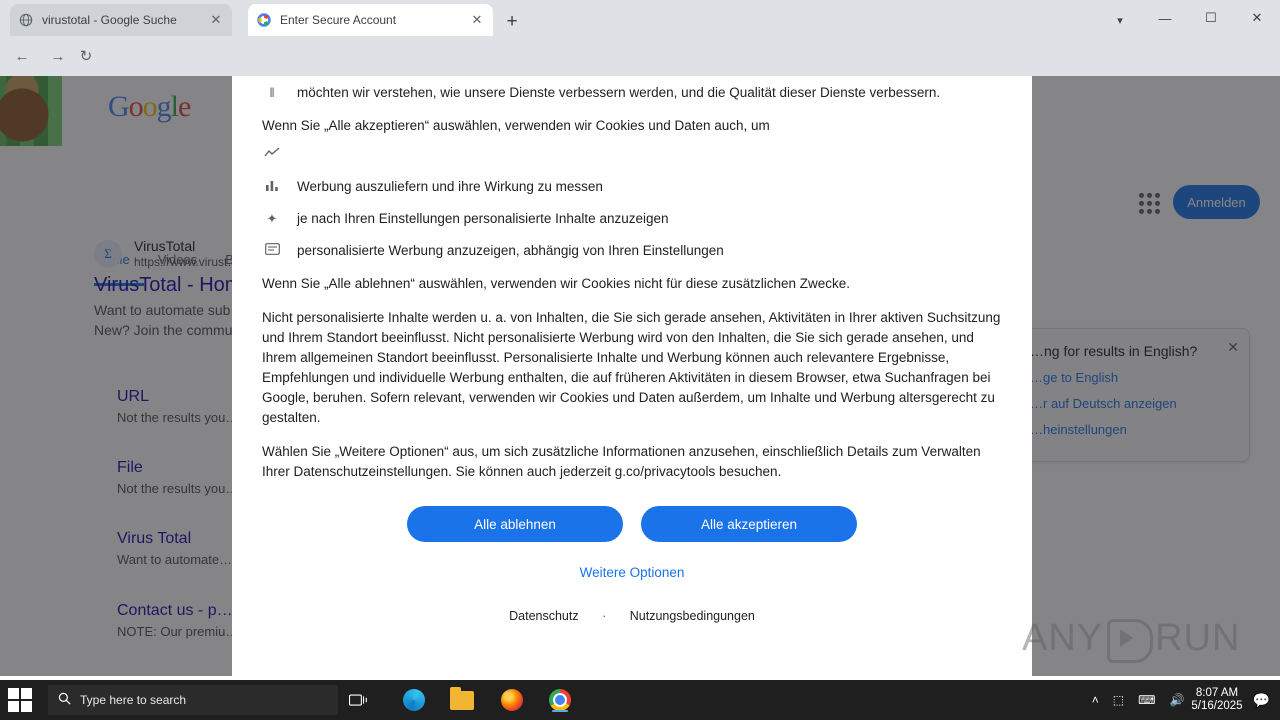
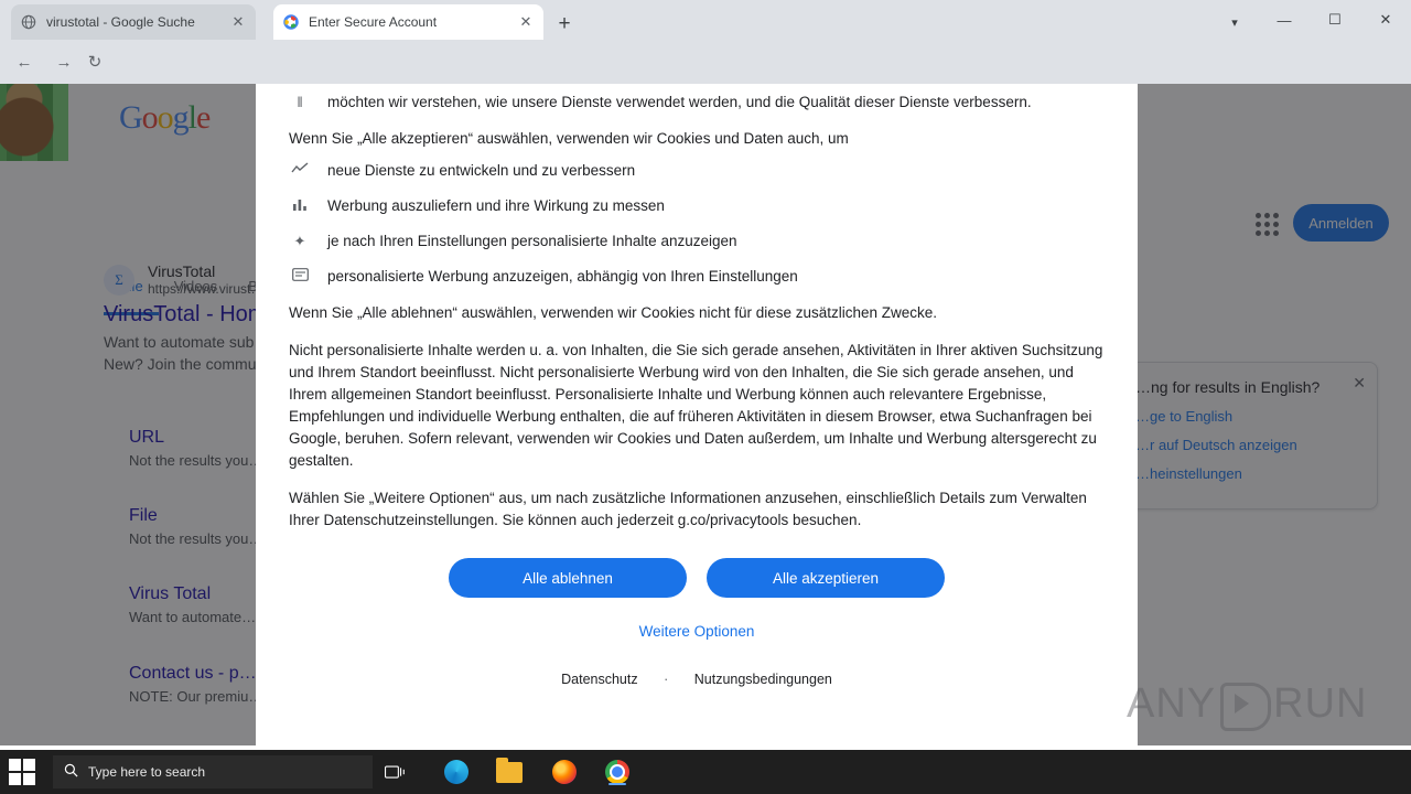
  virustotal - Google Suche
  ✕
  Enter Secure Account
  ✕
  +
  ▾
  —
  ☐
  ✕
  ←
  →
  ↻
  Google
  Anmelden
  Videos
  Σ
  VirusTotal
  https://www.virust
  VirusTotal - Ho
  Want to automate sub
  New? Join the commu
  URL
  Not the results you
  File
  Not the results you
  Virus Total
  Want to automate…
  Contact us - p…
  NOTE: Our premiu
  ✕
  …ng for results in English?
  …ge to English
  …r auf Deutsch anzeigen
  …heinstellungen
  ‖
- möchten wir verstehen, wie unsere Dienste verbessern werden, und die Qualität dieser Dienste verbessern.
+ möchten wir verstehen, wie unsere Dienste verwendet werden, und die Qualität dieser Dienste verbessern.
  Wenn Sie „Alle akzeptieren“ auswählen, verwenden wir Cookies und Daten auch, um
+ neue Dienste zu entwickeln und zu verbessern
  Werbung auszuliefern und ihre Wirkung zu messen
  ✦
  je nach Ihren Einstellungen personalisierte Inhalte anzuzeigen
  personalisierte Werbung anzuzeigen, abhängig von Ihren Einstellungen
  Wenn Sie „Alle ablehnen“ auswählen, verwenden wir Cookies nicht für diese zusätzlichen Zwecke.
  Nicht personalisierte Inhalte werden u. a. von Inhalten, die Sie sich gerade ansehen, Aktivitäten in Ihrer aktiven Suchsitzung und Ihrem Standort beeinflusst. Nicht personalisierte Werbung wird von den Inhalten, die Sie sich gerade ansehen, und Ihrem allgemeinen Standort beeinflusst. Personalisierte Inhalte und Werbung können auch relevantere Ergebnisse, Empfehlungen und individuelle Werbung enthalten, die auf früheren Aktivitäten in diesem Browser, etwa Suchanfragen bei Google, beruhen. Sofern relevant, verwenden wir Cookies und Daten außerdem, um Inhalte und Werbung altersgerecht zu gestalten.
- Wählen Sie „Weitere Optionen“ aus, um sich zusätzliche Informationen anzusehen, einschließlich Details zum Verwalten Ihrer Datenschutzeinstellungen. Sie können auch jederzeit g.co/privacytools besuchen.
+ Wählen Sie „Weitere Optionen“ aus, um nach zusätzliche Informationen anzusehen, einschließlich Details zum Verwalten Ihrer Datenschutzeinstellungen. Sie können auch jederzeit g.co/privacytools besuchen.
  Alle ablehnen
  Alle akzeptieren
  Weitere Optionen
  Datenschutz · Nutzungsbedingungen
  ANY
  Type here to search
- ˄
- ⬚
- ⌨
- 🔊
- 8:07 AM
- 5/16/2025
- 💬
